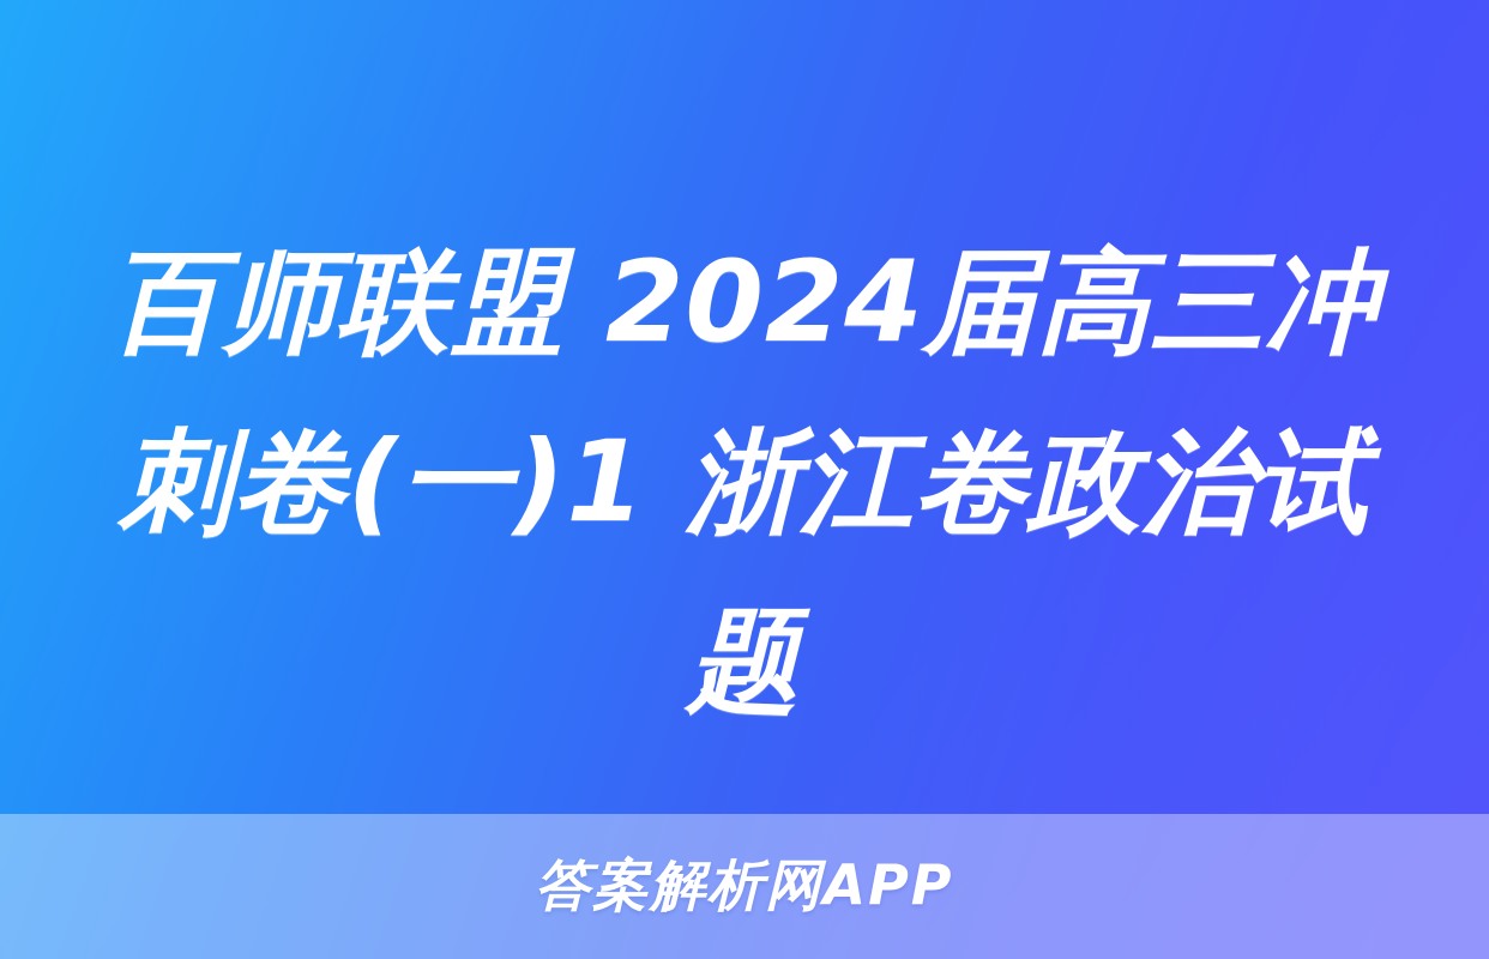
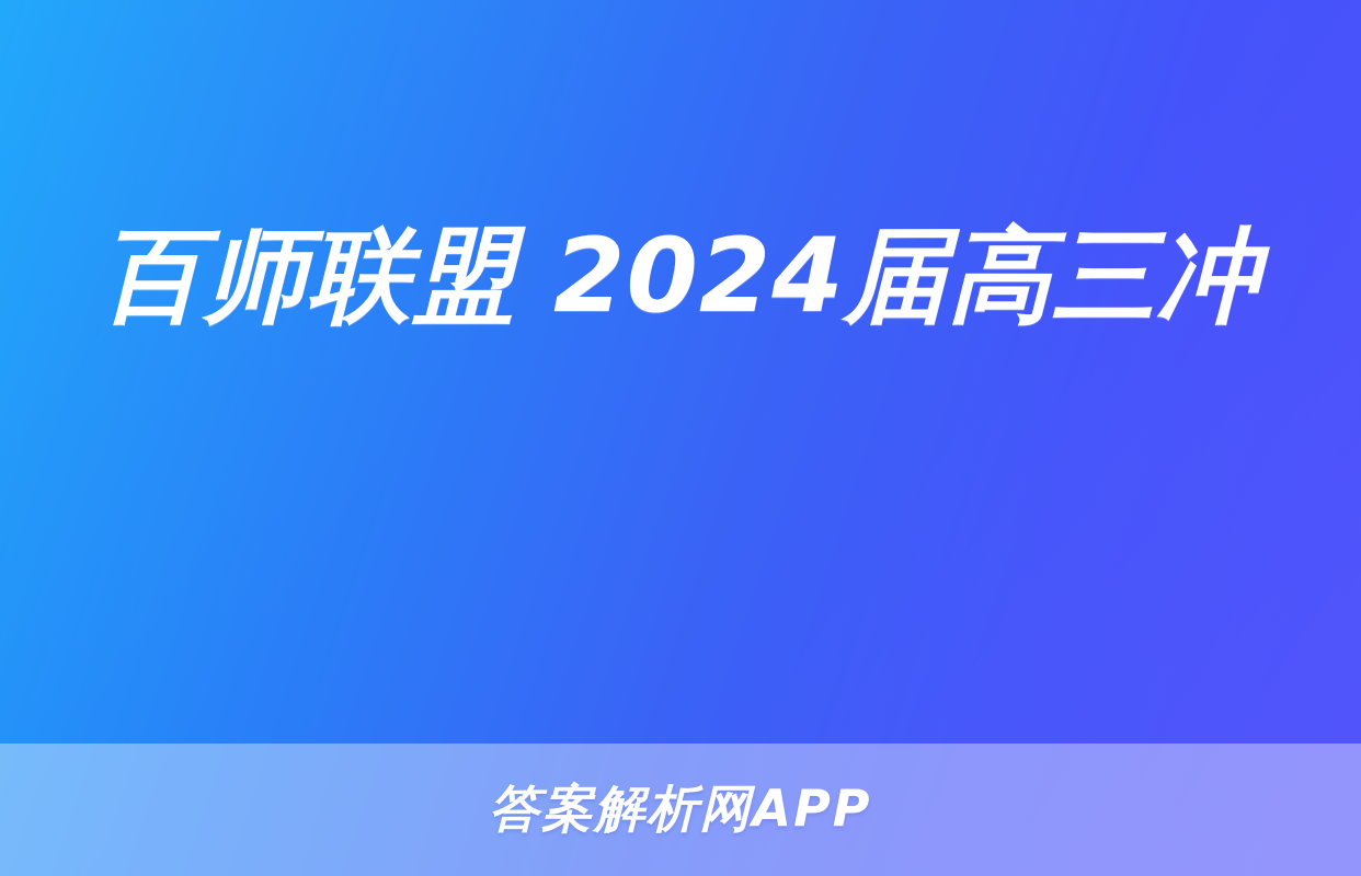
  百师联盟 2024届高三冲
- 刺卷(一)1 浙江卷政治试
- 题
  答案解析网APP
